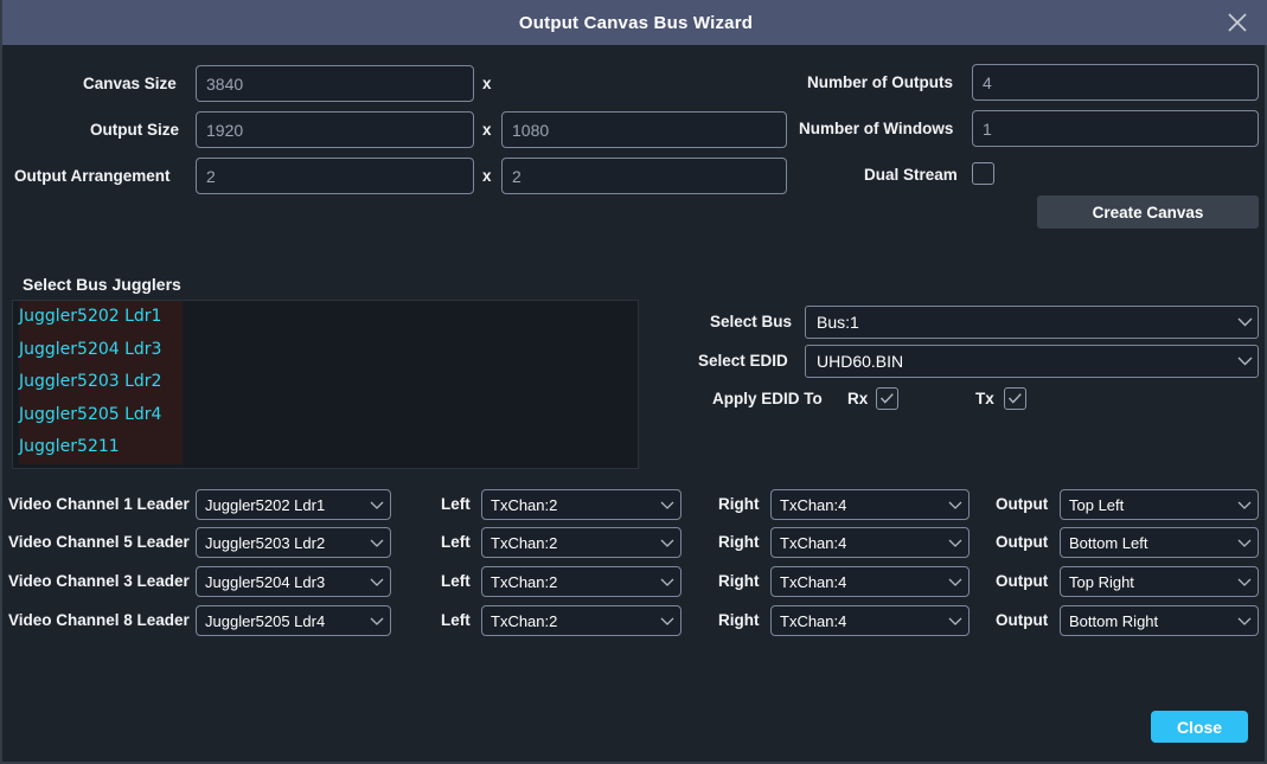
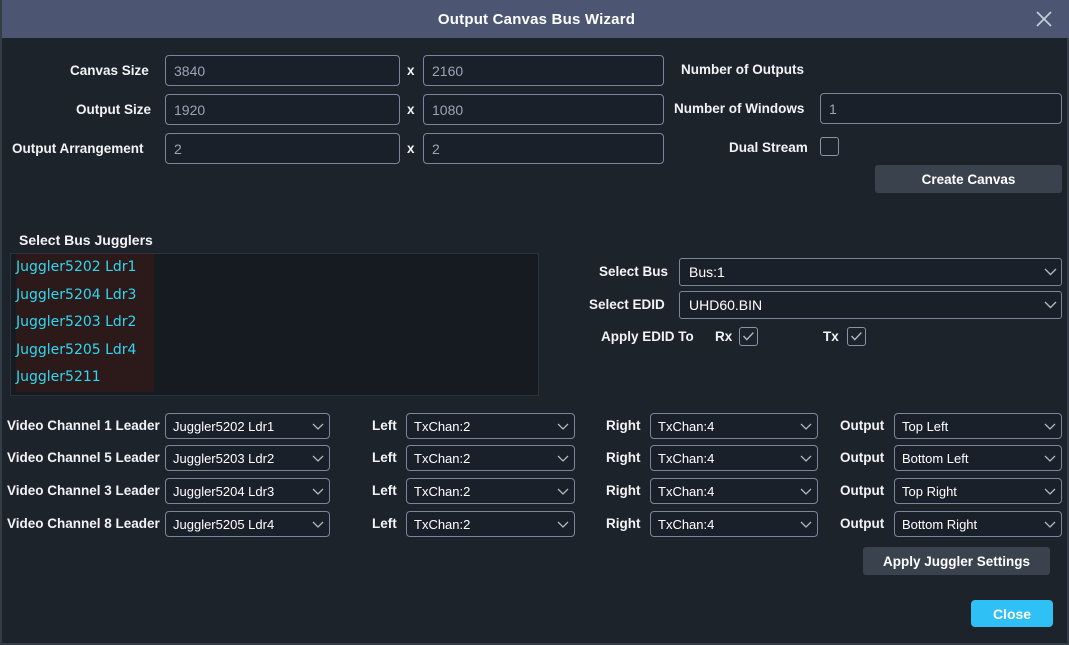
  Output Canvas Bus Wizard
  Canvas Size
  3840
  x
+ 2160
  Number of Outputs
- 4
  Output Size
  1920
  x
  1080
  Number of Windows
  1
  Output Arrangement
  2
  x
  2
  Dual Stream
  Create Canvas
  Select Bus Jugglers
  Juggler5202 Ldr1
  Juggler5204 Ldr3
  Juggler5203 Ldr2
  Juggler5205 Ldr4
  Juggler5211
  Select Bus
  Bus:1
  Select EDID
  UHD60.BIN
  Apply EDID To
  Rx
  Tx
  Video Channel 1 Leader
  Juggler5202 Ldr1
  Left
  TxChan:2
  Right
  TxChan:4
  Output
  Top Left
  Video Channel 5 Leader
  Juggler5203 Ldr2
  Left
  TxChan:2
  Right
  TxChan:4
  Output
  Bottom Left
  Video Channel 3 Leader
  Juggler5204 Ldr3
  Left
  TxChan:2
  Right
  TxChan:4
  Output
  Top Right
  Video Channel 8 Leader
  Juggler5205 Ldr4
  Left
  TxChan:2
  Right
  TxChan:4
  Output
  Bottom Right
+ Apply Juggler Settings
  Close
